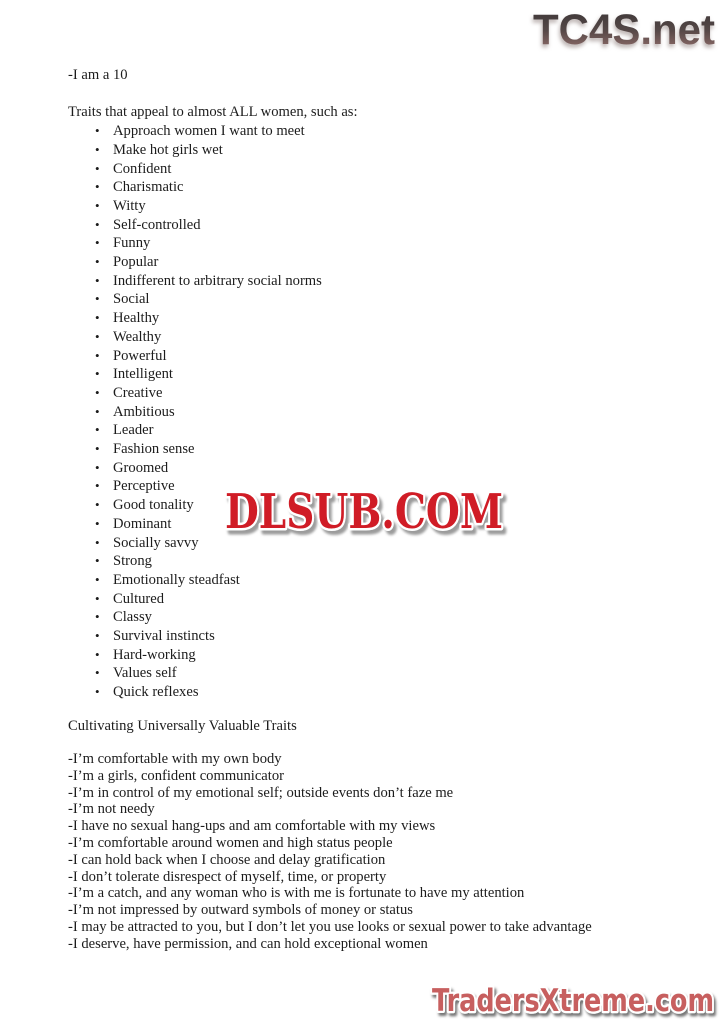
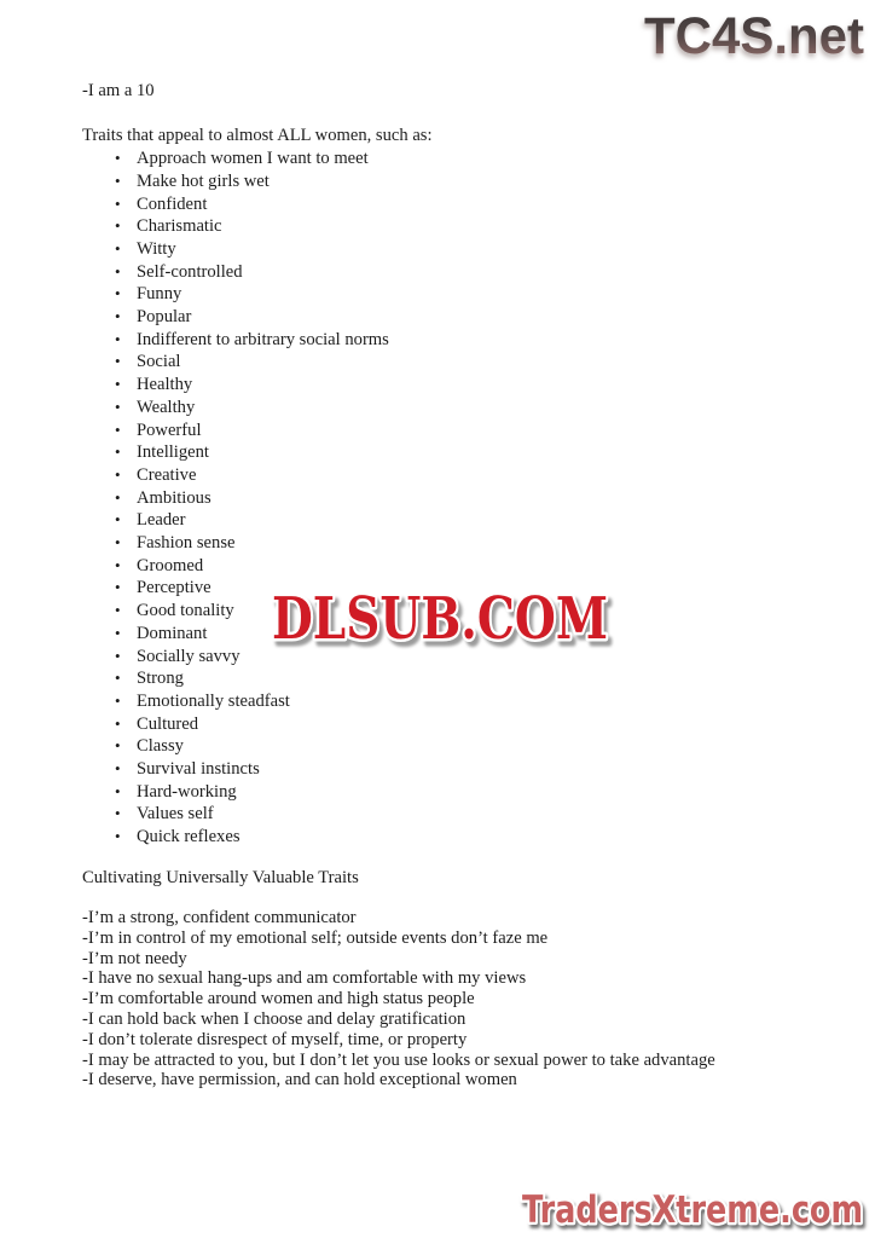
  TC4S.net
  -I am a 10
  Traits that appeal to almost ALL women, such as:
  Approach women I want to meet
  Make hot girls wet
  Confident
  Charismatic
  Witty
  Self-controlled
  Funny
  Popular
  Indifferent to arbitrary social norms
  Social
  Healthy
  Wealthy
  Powerful
  Intelligent
  Creative
  Ambitious
  Leader
  Fashion sense
  Groomed
  Perceptive
  Good tonality
  Dominant
  Socially savvy
  Strong
  Emotionally steadfast
  Cultured
  Classy
  Survival instincts
  Hard-working
  Values self
  Quick reflexes
  Cultivating Universally Valuable Traits
- -I’m comfortable with my own body
- -I’m a girls, confident communicator
+ -I’m a strong, confident communicator
  -I’m in control of my emotional self; outside events don’t faze me
  -I’m not needy
  -I have no sexual hang-ups and am comfortable with my views
  -I’m comfortable around women and high status people
  -I can hold back when I choose and delay gratification
  -I don’t tolerate disrespect of myself, time, or property
- -I’m a catch, and any woman who is with me is fortunate to have my attention
- -I’m not impressed by outward symbols of money or status
  -I may be attracted to you, but I don’t let you use looks or sexual power to take advantage
  -I deserve, have permission, and can hold exceptional women
  DLSUB.COM
  TradersXtreme.com
